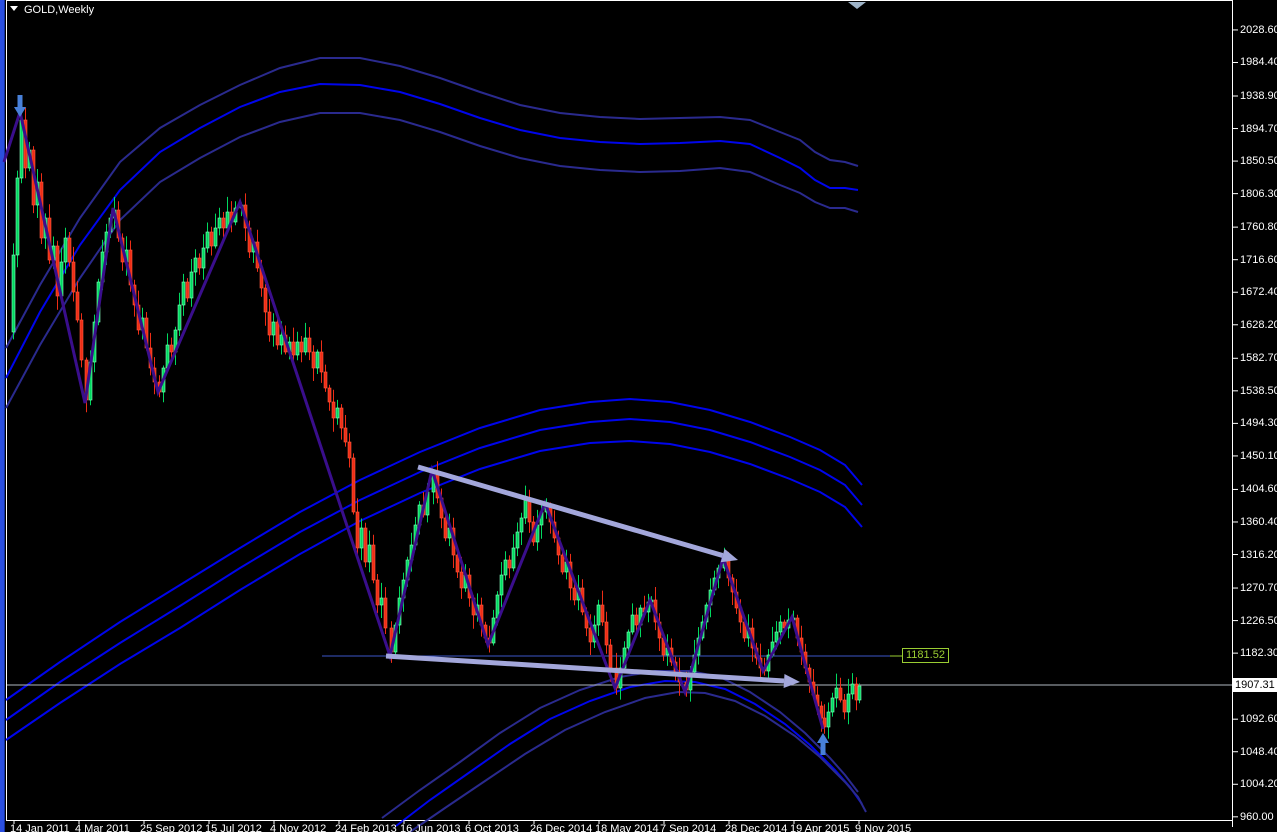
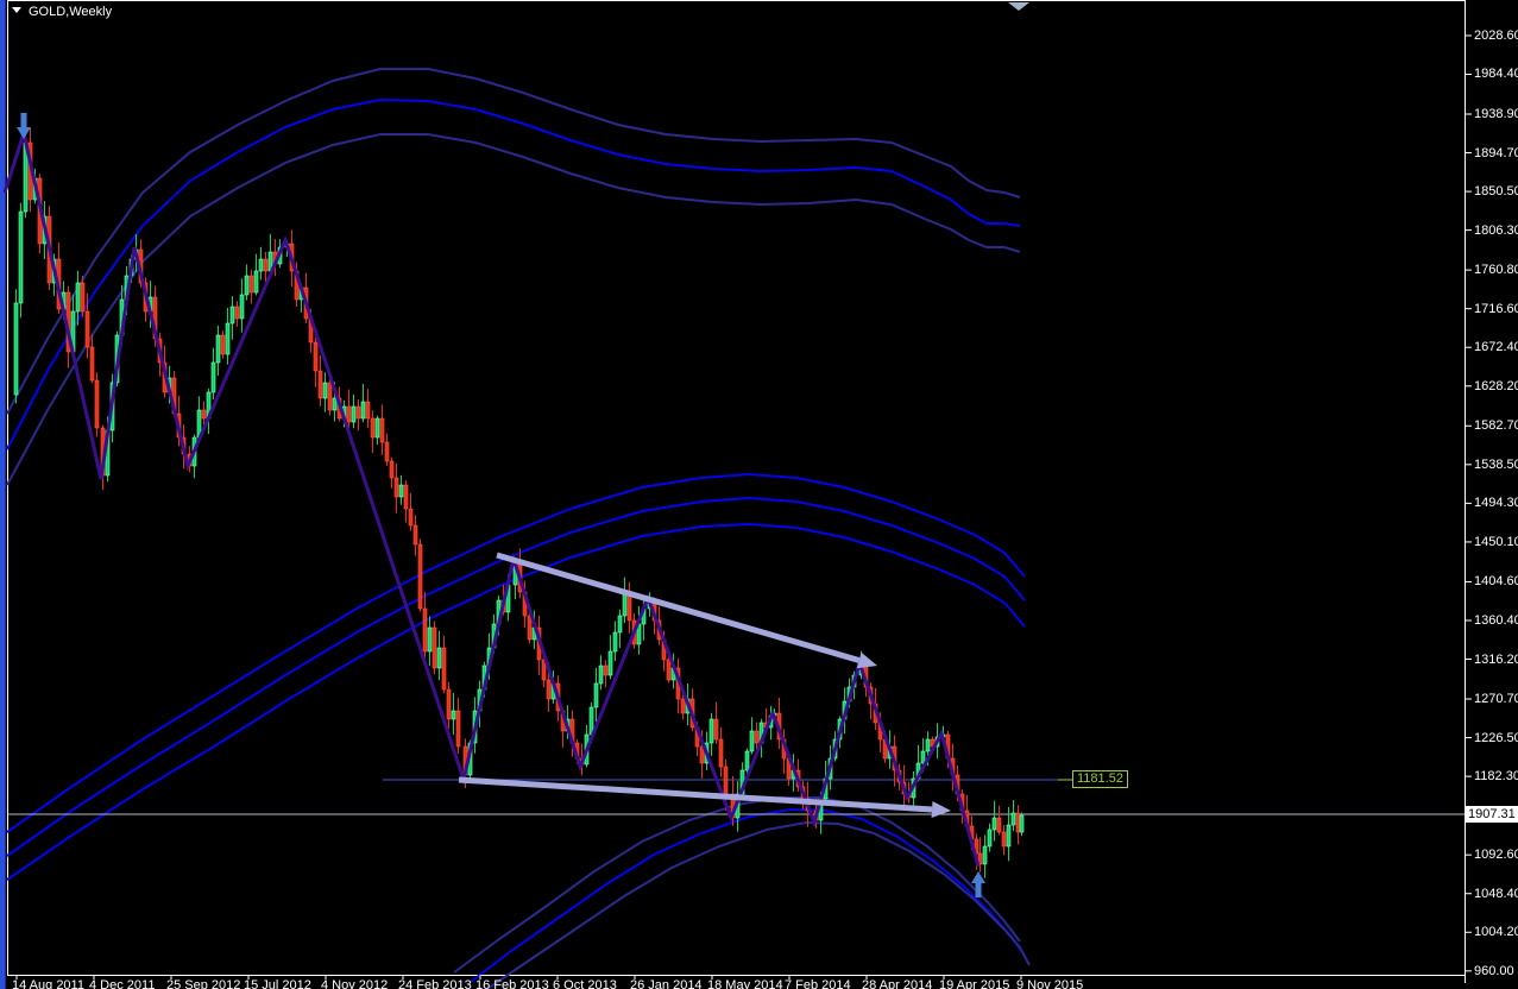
  GOLD,Weekly
  2028.6
  1984.4
  1938.9
  1894.7
  1850.5
  1806.3
  1760.8
  1716.6
  1672.4
  1628.2
  1582.7
  1538.5
  1494.3
  1450.1
  1404.6
  1360.4
  1316.2
  1270.7
  1226.5
  1182.30
  1092.6
  1048.4
  1004.2
  960.00
- 14 Jan 2011
+ 14 Aug 2011
- 4 Mar 2011
+ 4 Dec 2011
  25 Sep 2012
  15 Jul 2012
  4 Nov 2012
  24 Feb 2013
- 16 Jun 2013
+ 16 Feb 2013
  6 Oct 2013
- 26 Dec 2014
+ 26 Jan 2014
  18 May 2014
- 7 Sep 2014
+ 7 Feb 2014
- 28 Dec 2014
+ 28 Apr 2014
  19 Apr 2015
  9 Nov 2015
  1907.31
  1181.52
